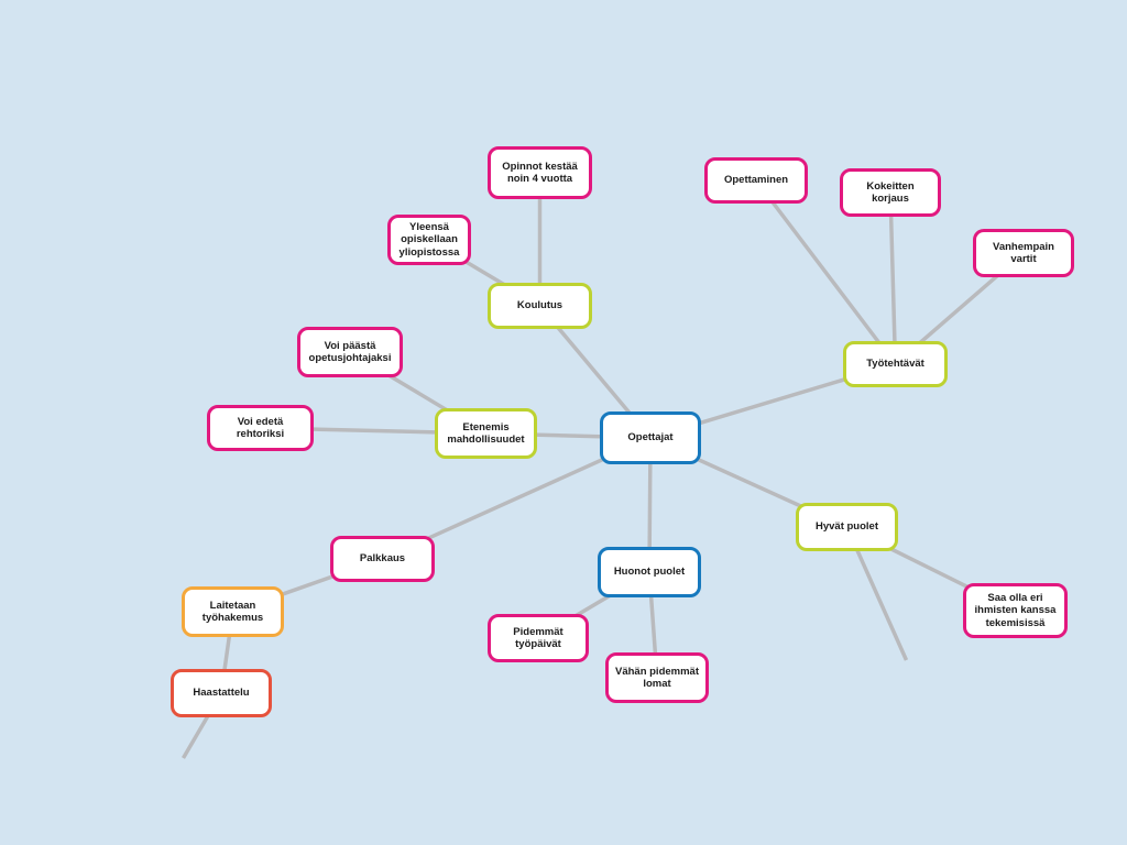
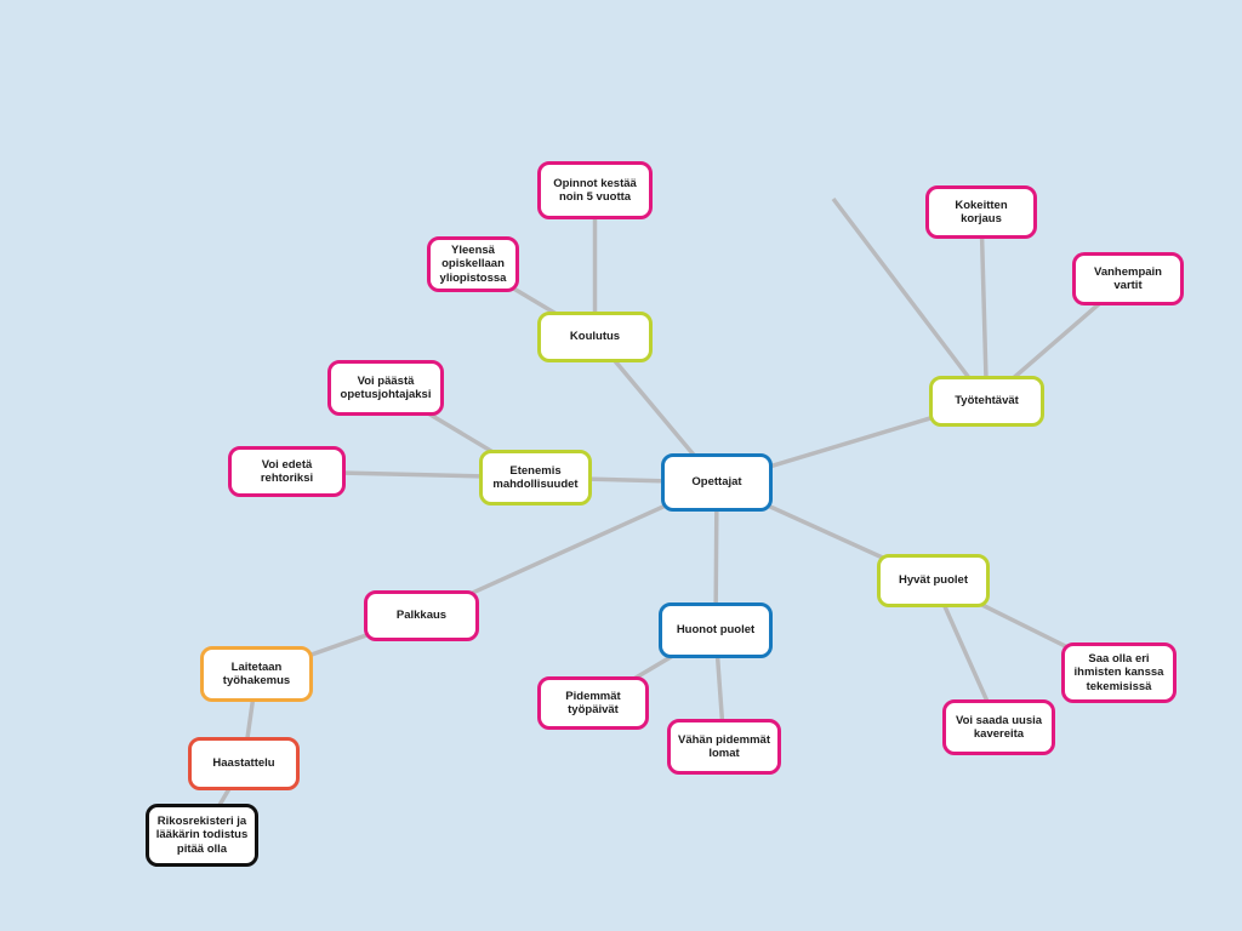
  Opettajat
  Koulutus
- Opinnot kestää noin 4 vuotta
+ Opinnot kestää noin 5 vuotta
  Yleensä opiskellaan yliopistossa
  Työtehtävät
- Opettaminen
  Kokeitten korjaus
  Vanhempain vartit
  Etenemis mahdollisuudet
  Voi päästä opetusjohtajaksi
  Voi edetä rehtoriksi
  Palkkaus
  Laitetaan työhakemus
  Haastattelu
+ Rikosrekisteri ja lääkärin todistus pitää olla
  Huonot puolet
  Pidemmät työpäivät
  Vähän pidemmät lomat
  Hyvät puolet
  Saa olla eri ihmisten kanssa tekemisissä
+ Voi saada uusia kavereita
